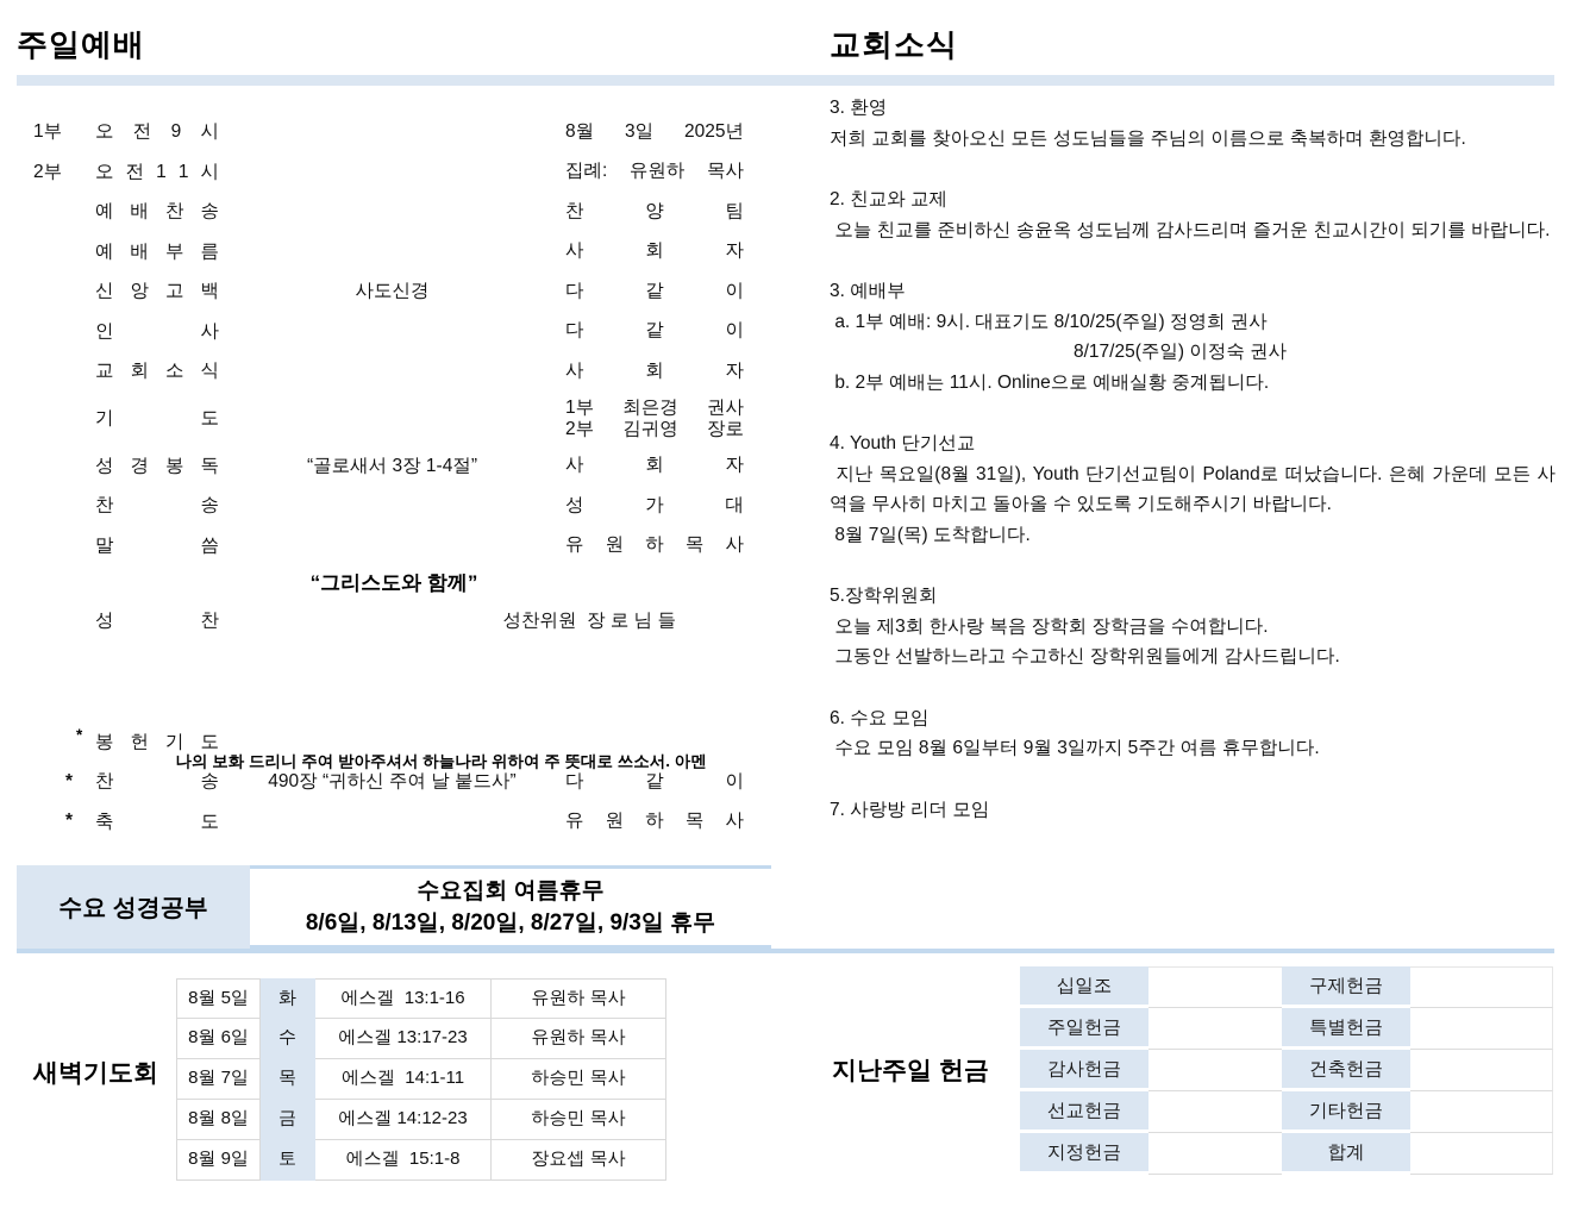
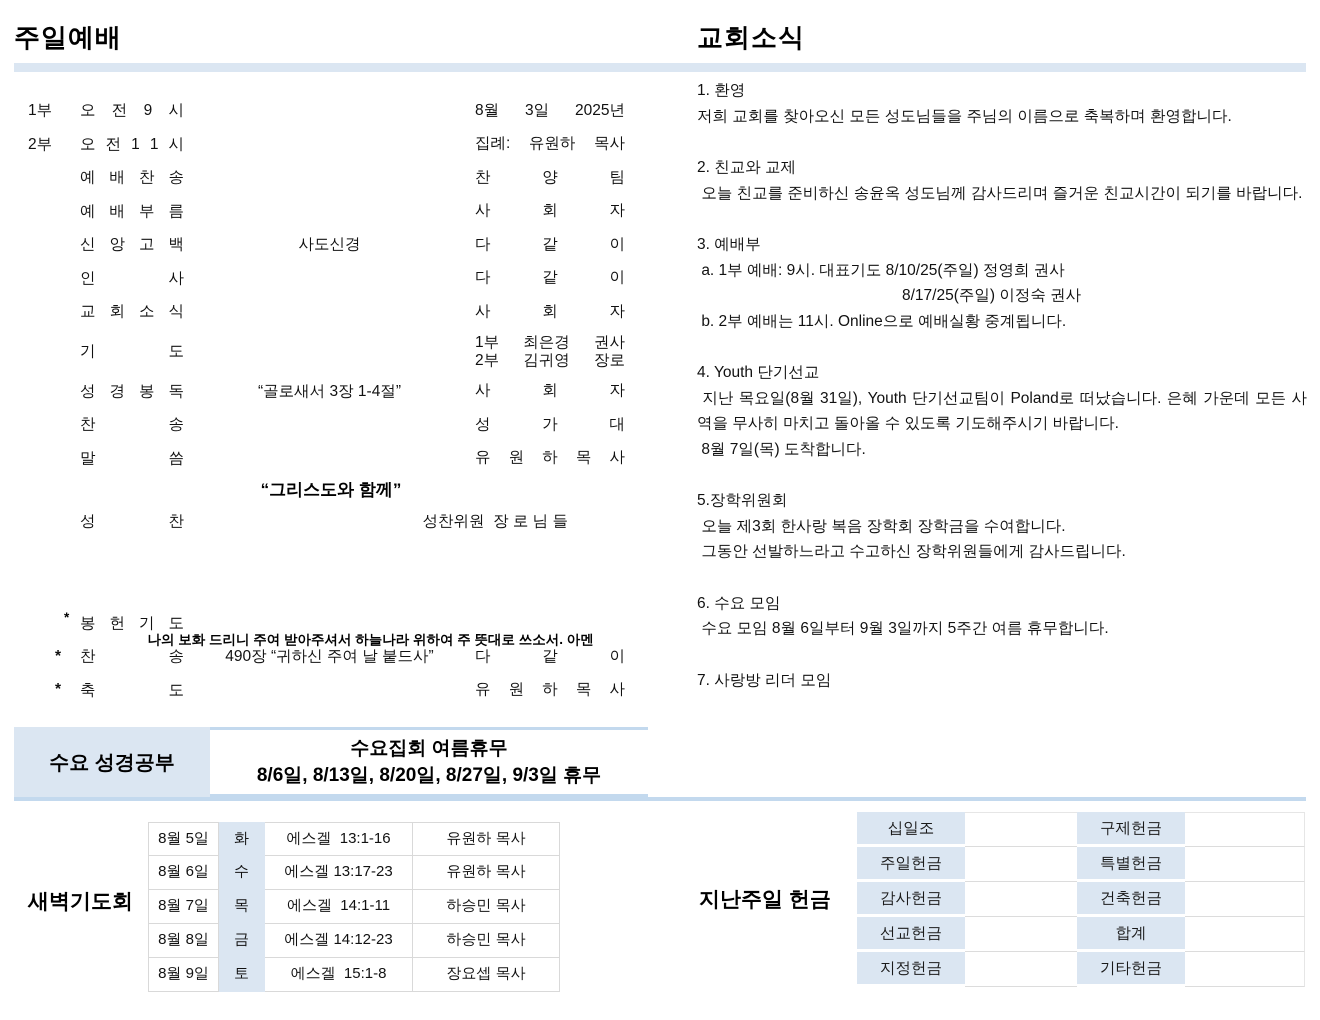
  주일예배
  교회소식
  1부
  오 전 9 시
  8월 3일 2025년
  2부
  오 전 1 1 시
  집례: 유원하 목사
  예 배 찬 송
  찬 양 팀
  예 배 부 름
  사 회 자
  신 앙 고 백
  사도신경
  다 같 이
  인 사
  다 같 이
  교 회 소 식
  사 회 자
  기 도
  1부 최은경 권사
  2부 김귀영 장로
  성 경 봉 독
  “골로새서 3장 1-4절”
  사 회 자
  찬 송
  성 가 대
  말 씀
  유 원 하 목 사
  “그리스도와 함께”
  성 찬
  성찬위원 장 로 님 들
  *
  나의 보화 드리니 주여 받아주셔서 하늘나라 위하여 주 뜻대로 쓰소서. 아멘
  봉 헌 기 도
  *
  찬 송
  490장 “귀하신 주여 날 붙드사”
  다 같 이
  *
  축 도
  유 원 하 목 사
  수요 성경공부
  수요집회 여름휴무
  8/6일, 8/13일, 8/20일, 8/27일, 9/3일 휴무
  새벽기도회
  8월 5일
  화
  에스겔 13:1-16
  유원하 목사
  8월 6일
  수
  에스겔 13:17-23
  유원하 목사
  8월 7일
  목
  에스겔 14:1-11
  하승민 목사
  8월 8일
  금
  에스겔 14:12-23
  하승민 목사
  8월 9일
  토
  에스겔 15:1-8
  장요셉 목사
- 3. 환영
+ 1. 환영
  저희 교회를 찾아오신 모든 성도님들을 주님의 이름으로 축복하며 환영합니다.
  2. 친교와 교제
  오늘 친교를 준비하신 송윤옥 성도님께 감사드리며 즐거운 친교시간이 되기를 바랍니다.
  3. 예배부
  a. 1부 예배: 9시. 대표기도 8/10/25(주일) 정영희 권사
  8/17/25(주일) 이정숙 권사
  b. 2부 예배는 11시. Online으로 예배실황 중계됩니다.
  4. Youth 단기선교
  지난 목요일(8월 31일), Youth 단기선교팀이 Poland로 떠났습니다. 은혜 가운데 모든 사역을 무사히 마치고 돌아올 수 있도록 기도해주시기 바랍니다.
  8월 7일(목) 도착합니다.
  5.장학위원회
  오늘 제3회 한사랑 복음 장학회 장학금을 수여합니다.
  그동안 선발하느라고 수고하신 장학위원들에게 감사드립니다.
  6. 수요 모임
  수요 모임 8월 6일부터 9월 3일까지 5주간 여름 휴무합니다.
  7. 사랑방 리더 모임
  지난주일 헌금
  십일조
  구제헌금
  주일헌금
  특별헌금
  감사헌금
  건축헌금
  선교헌금
- 기타헌금
+ 합계
  지정헌금
- 합계
+ 기타헌금
